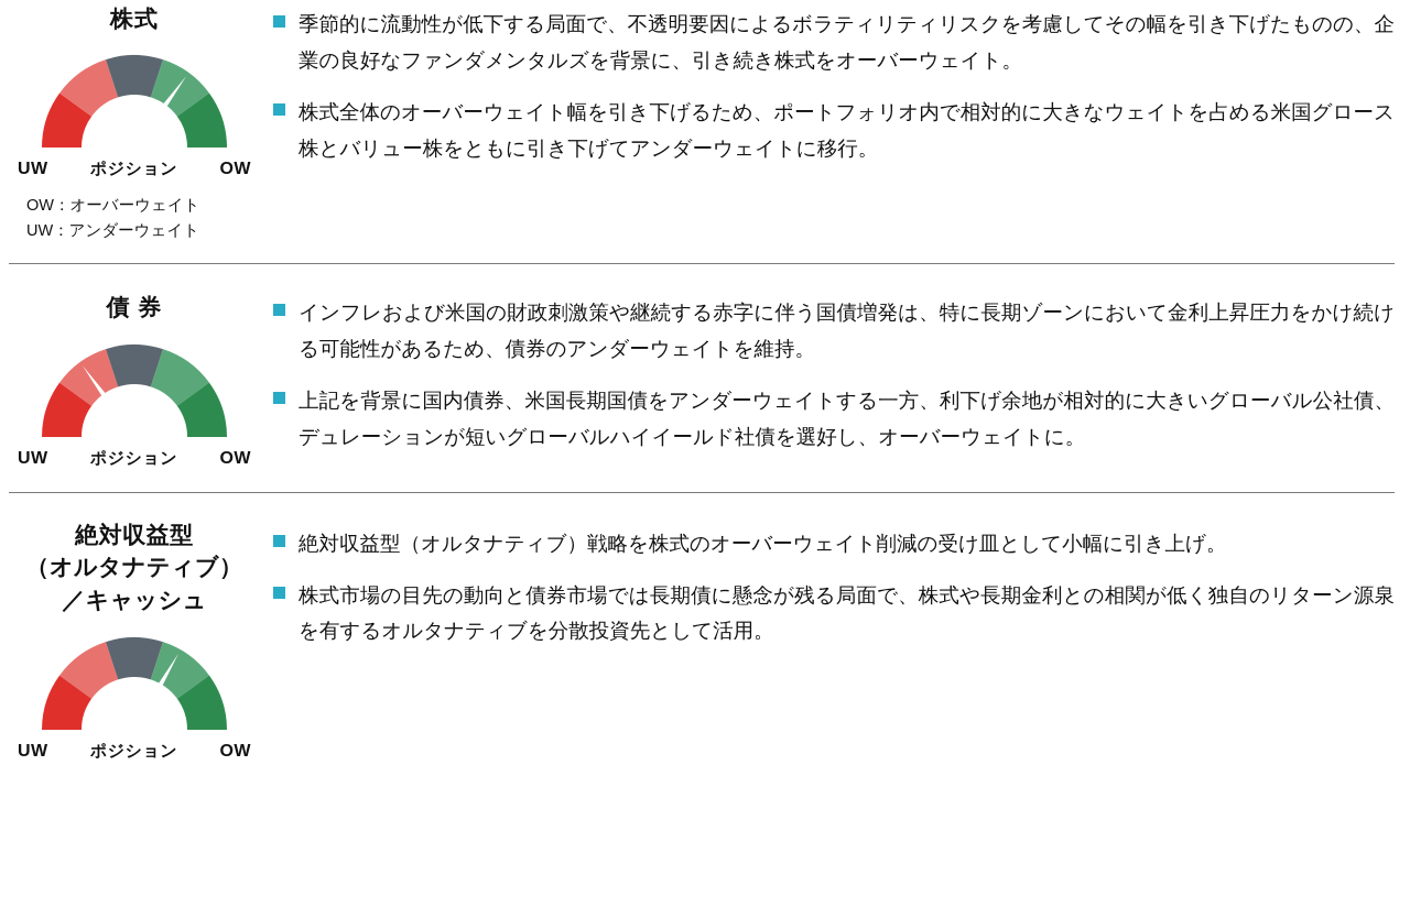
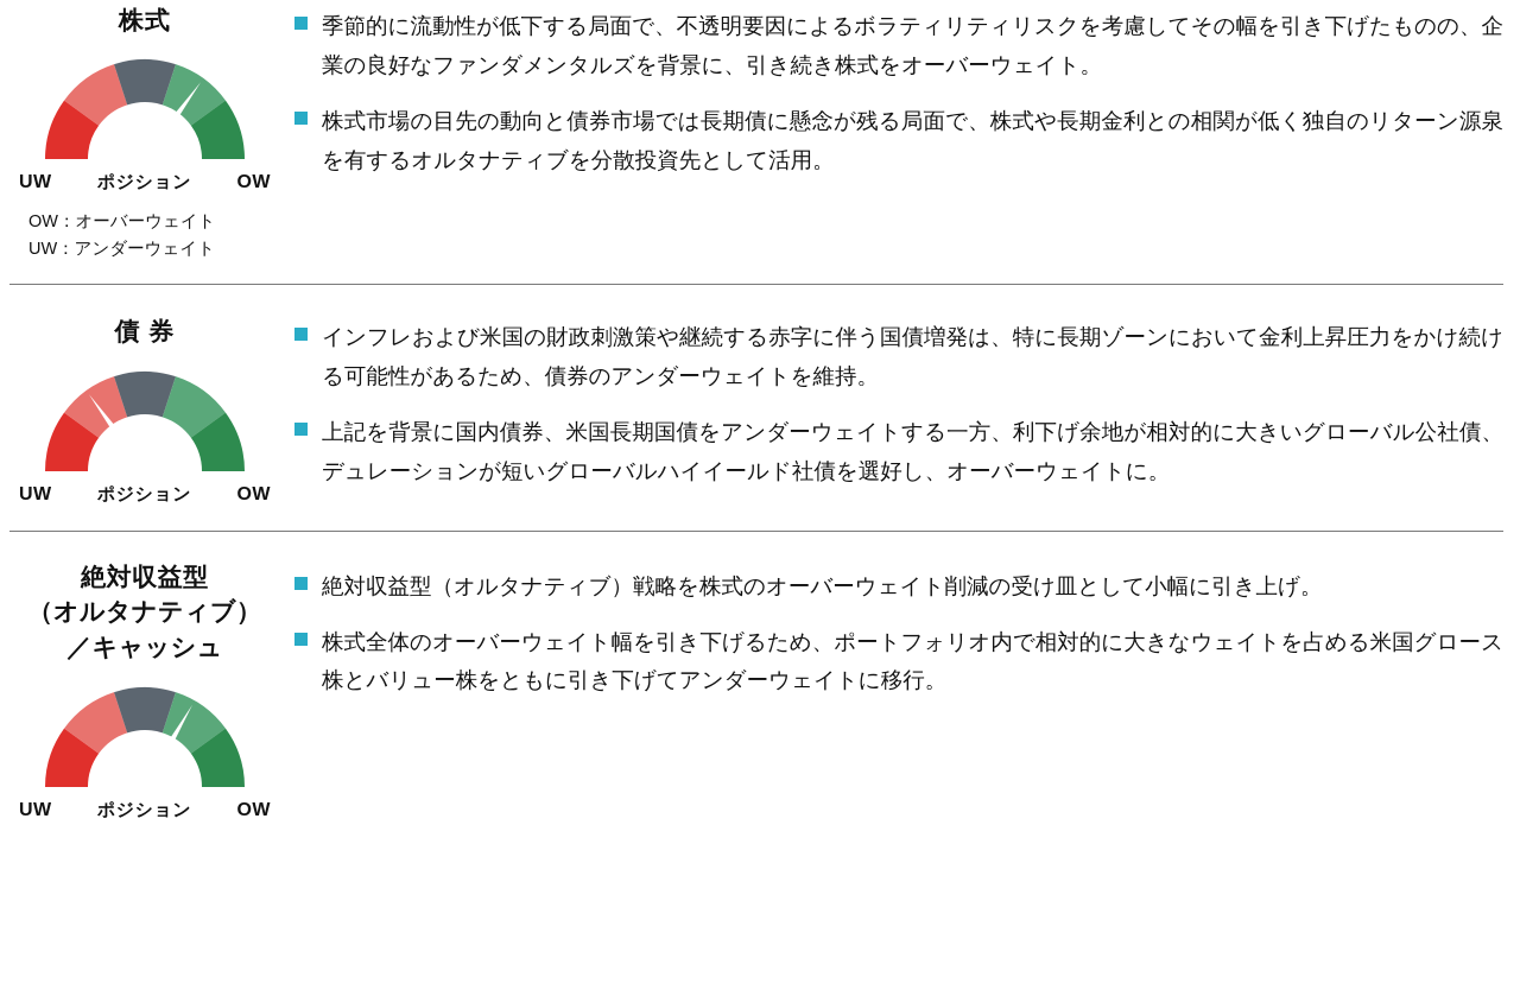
  株式
  UW
  ポジション
  OW
  OW：オーバーウェイト
  UW：アンダーウェイト
  季節的に流動性が低下する局面で、不透明要因によるボラティリティリスクを考慮してその幅を引き下げたものの、企業の良好なファンダメンタルズを背景に、引き続き株式をオーバーウェイト。
- 株式全体のオーバーウェイト幅を引き下げるため、ポートフォリオ内で相対的に大きなウェイトを占める米国グロース株とバリュー株をともに引き下げてアンダーウェイトに移行。
+ 株式市場の目先の動向と債券市場では長期債に懸念が残る局面で、株式や長期金利との相関が低く独自のリターン源泉を有するオルタナティブを分散投資先として活用。
  債 券
  UW
  ポジション
  OW
  インフレおよび米国の財政刺激策や継続する赤字に伴う国債増発は、特に長期ゾーンにおいて金利上昇圧力をかけ続ける可能性があるため、債券のアンダーウェイトを維持。
  上記を背景に国内債券、米国長期国債をアンダーウェイトする一方、利下げ余地が相対的に大きいグローバル公社債、デュレーションが短いグローバルハイイールド社債を選好し、オーバーウェイトに。
  絶対収益型
  （オルタナティブ）
  ／キャッシュ
  UW
  ポジション
  OW
  絶対収益型（オルタナティブ）戦略を株式のオーバーウェイト削減の受け皿として小幅に引き上げ。
- 株式市場の目先の動向と債券市場では長期債に懸念が残る局面で、株式や長期金利との相関が低く独自のリターン源泉を有するオルタナティブを分散投資先として活用。
+ 株式全体のオーバーウェイト幅を引き下げるため、ポートフォリオ内で相対的に大きなウェイトを占める米国グロース株とバリュー株をともに引き下げてアンダーウェイトに移行。
